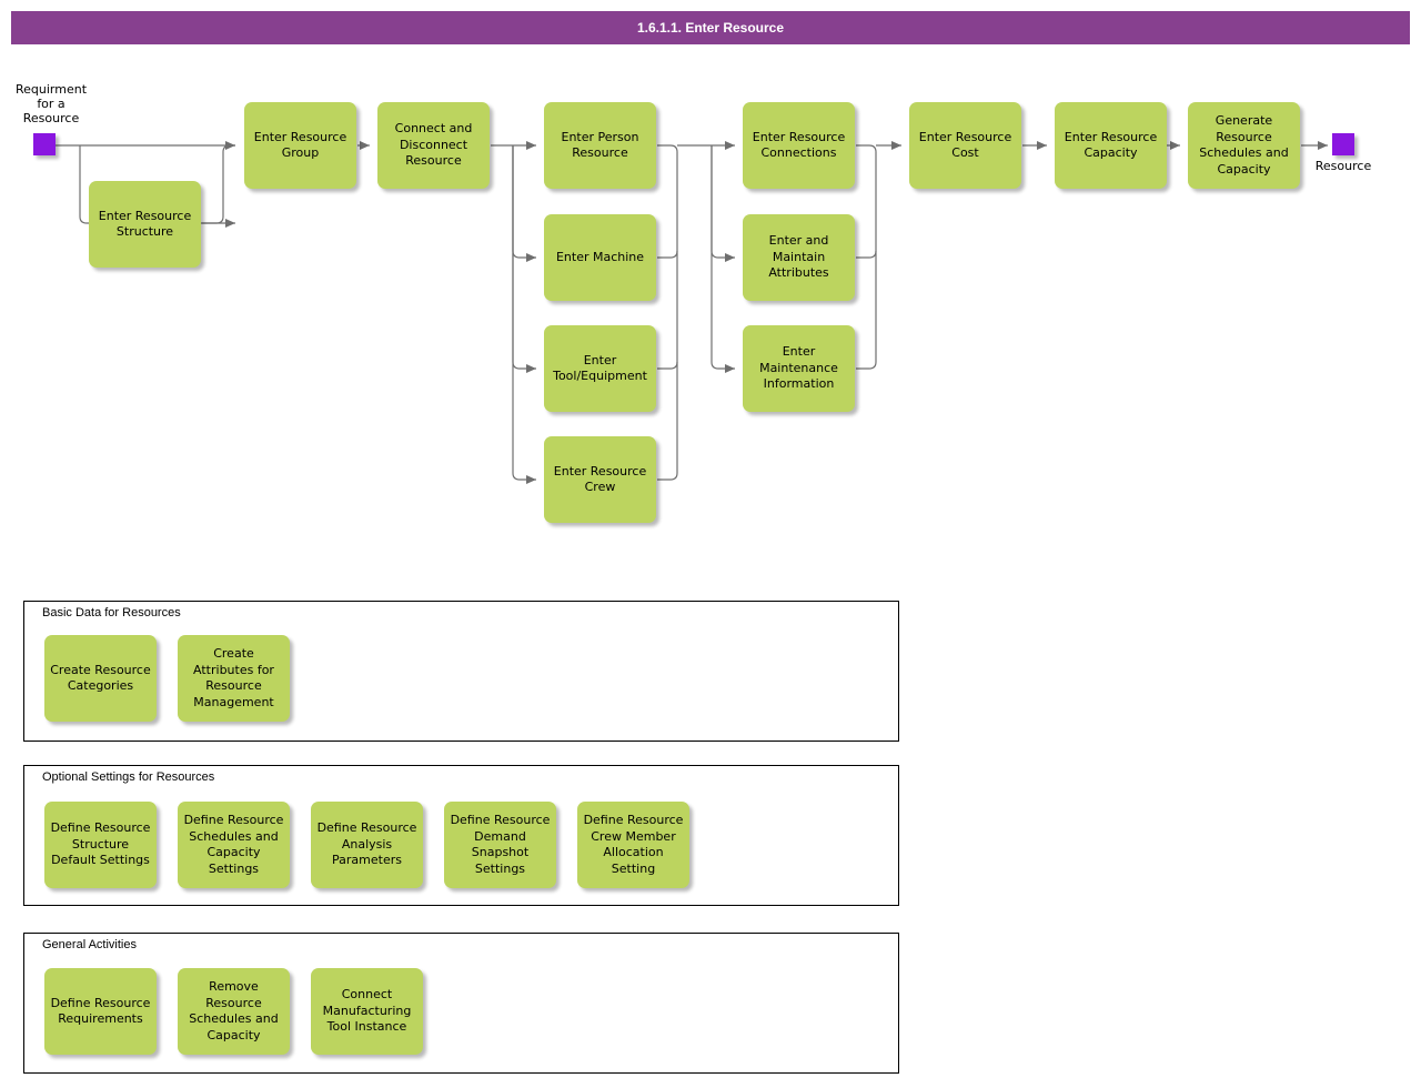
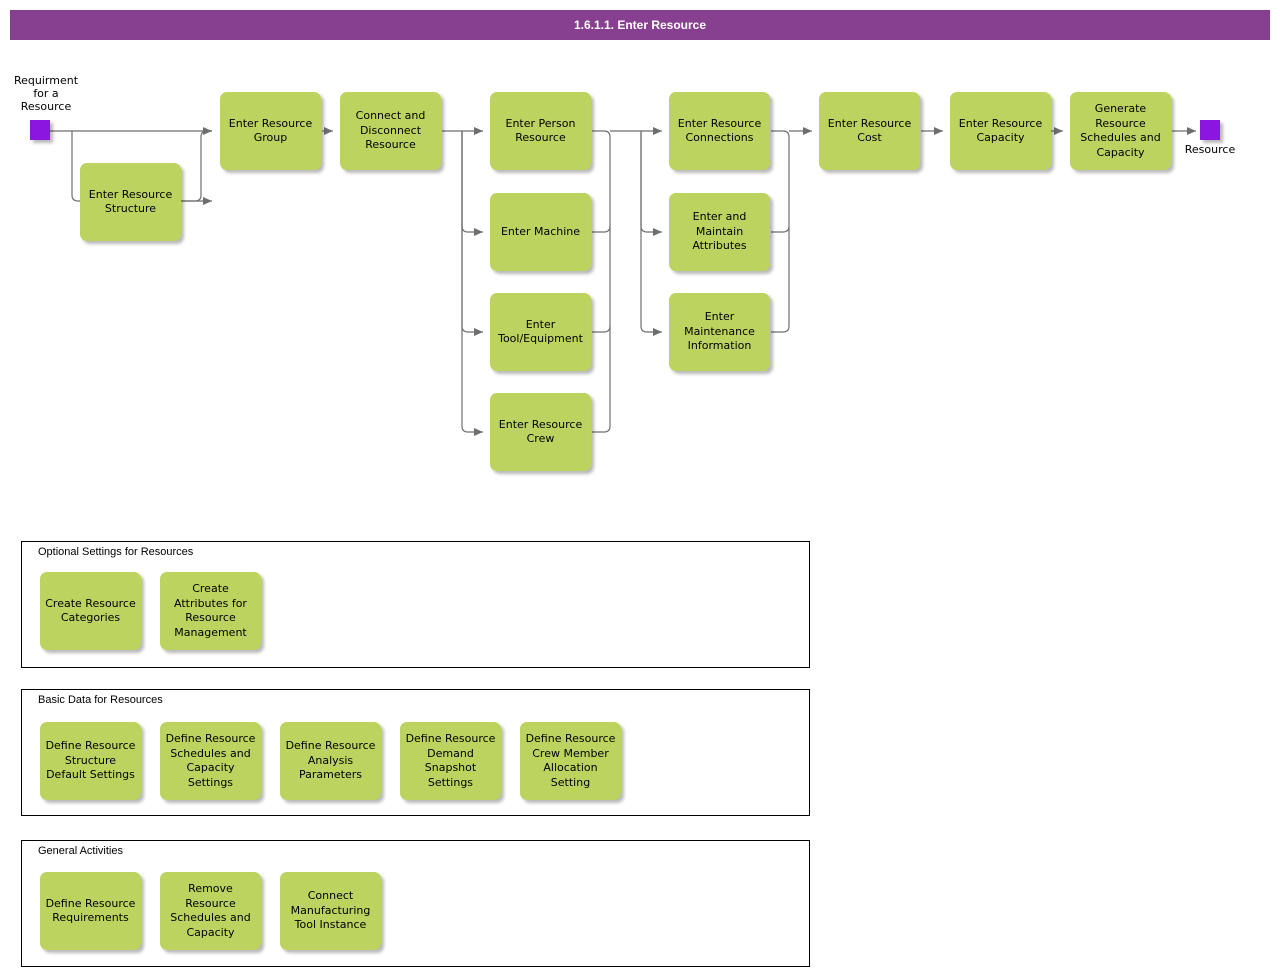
  1.6.1.1. Enter Resource
  Requirment
  for a
  Resource
  Resource
  Enter Resource
  Structure
  Enter Resource
  Group
  Connect and
  Disconnect
  Resource
  Enter Person
  Resource
  Enter Machine
  Enter
  Tool/Equipment
  Enter Resource
  Crew
  Enter Resource
  Connections
  Enter and
  Maintain
  Attributes
  Enter
  Maintenance
  Information
  Enter Resource
  Cost
  Enter Resource
  Capacity
  Generate
  Resource
  Schedules and
  Capacity
- Basic Data for Resources
+ Optional Settings for Resources
  Create Resource
  Categories
  Create
  Attributes for
  Resource
  Management
- Optional Settings for Resources
+ Basic Data for Resources
  Define Resource
  Structure
  Default Settings
  Define Resource
  Schedules and
  Capacity
  Settings
  Define Resource
  Analysis
  Parameters
  Define Resource
  Demand
  Snapshot
  Settings
  Define Resource
  Crew Member
  Allocation
  Setting
  General Activities
  Define Resource
  Requirements
  Remove
  Resource
  Schedules and
  Capacity
  Connect
  Manufacturing
  Tool Instance
